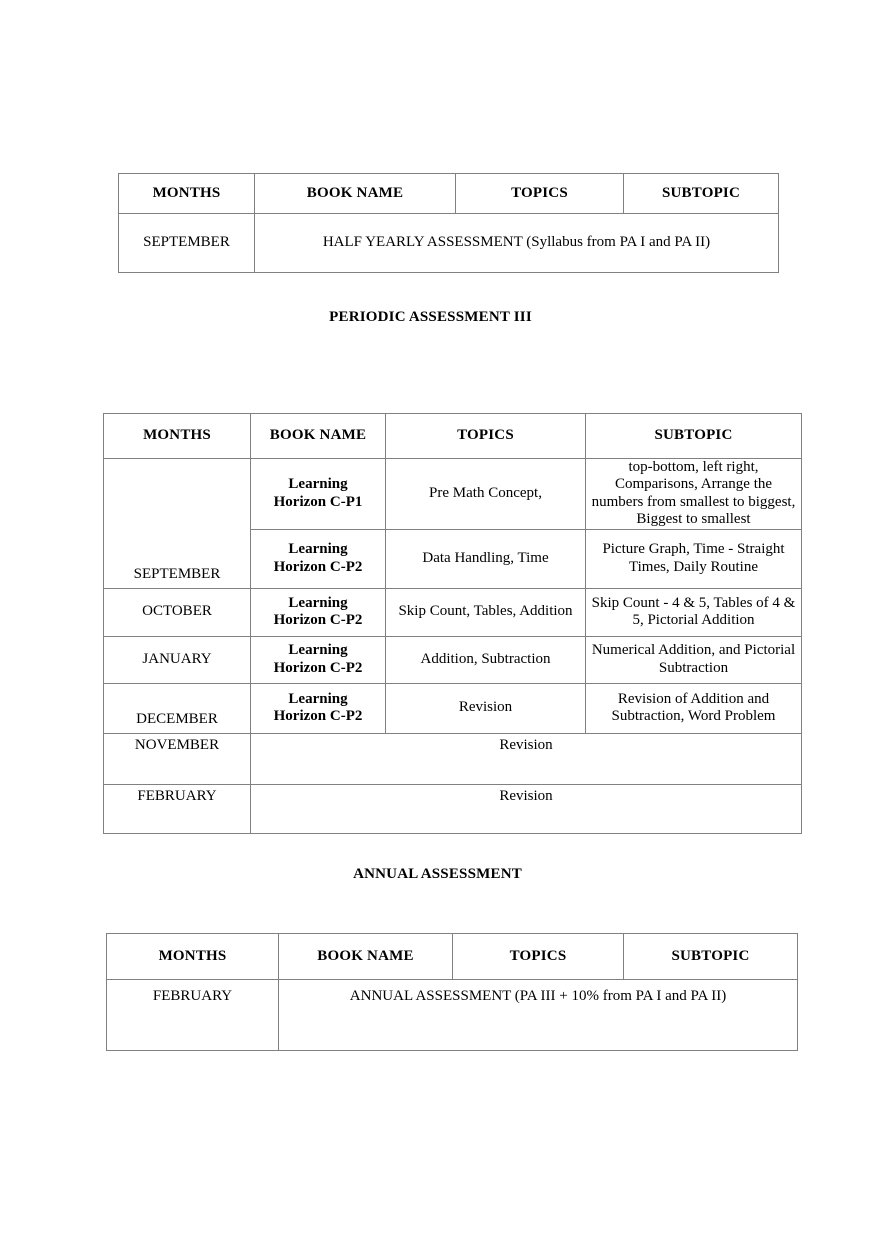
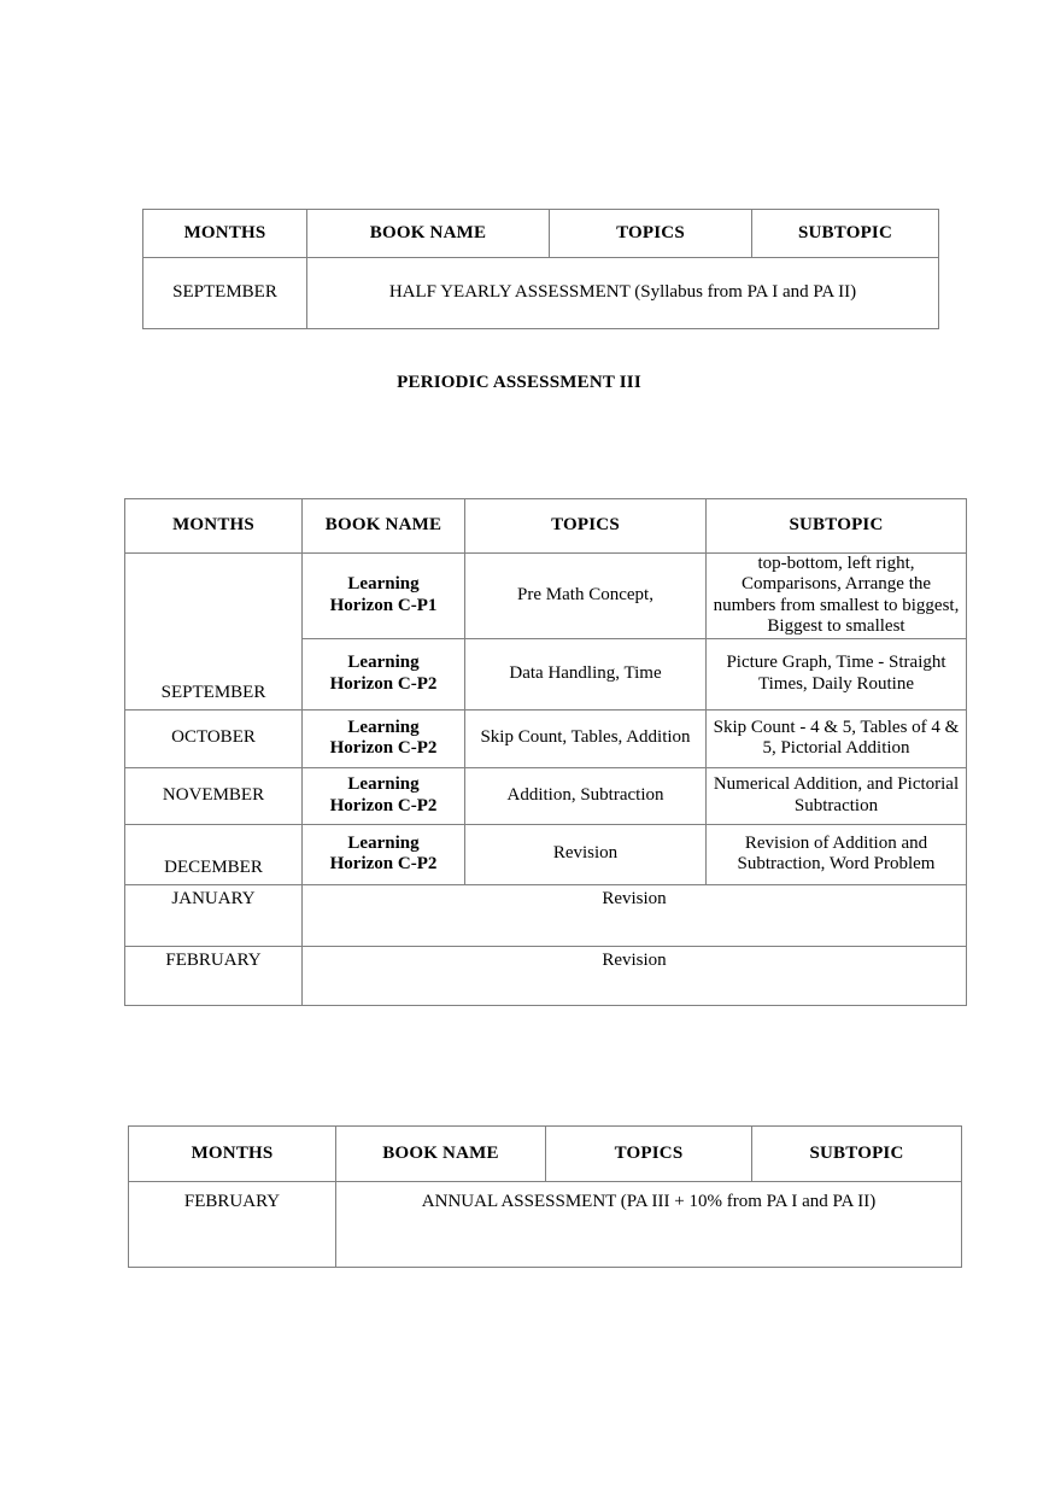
  MONTHS	BOOK NAME	TOPICS	SUBTOPIC
  SEPTEMBER	HALF YEARLY ASSESSMENT (Syllabus from PA I and PA II)
  PERIODIC ASSESSMENT III
  MONTHS	BOOK NAME	TOPICS	SUBTOPIC
  SEPTEMBER	Learning Horizon C-P1	Pre Math Concept,	top-bottom, left right, Comparisons, Arrange the numbers from smallest to biggest, Biggest to smallest
  Learning Horizon C-P2	Data Handling, Time	Picture Graph, Time - Straight Times, Daily Routine
  OCTOBER	Learning Horizon C-P2	Skip Count, Tables, Addition	Skip Count - 4 & 5, Tables of 4 & 5, Pictorial Addition
- JANUARY	Learning Horizon C-P2	Addition, Subtraction	Numerical Addition, and Pictorial Subtraction
+ NOVEMBER	Learning Horizon C-P2	Addition, Subtraction	Numerical Addition, and Pictorial Subtraction
  DECEMBER	Learning Horizon C-P2	Revision	Revision of Addition and Subtraction, Word Problem
- NOVEMBER	Revision
+ JANUARY	Revision
  FEBRUARY	Revision
- ANNUAL ASSESSMENT
  MONTHS	BOOK NAME	TOPICS	SUBTOPIC
  FEBRUARY	ANNUAL ASSESSMENT (PA III + 10% from PA I and PA II)
